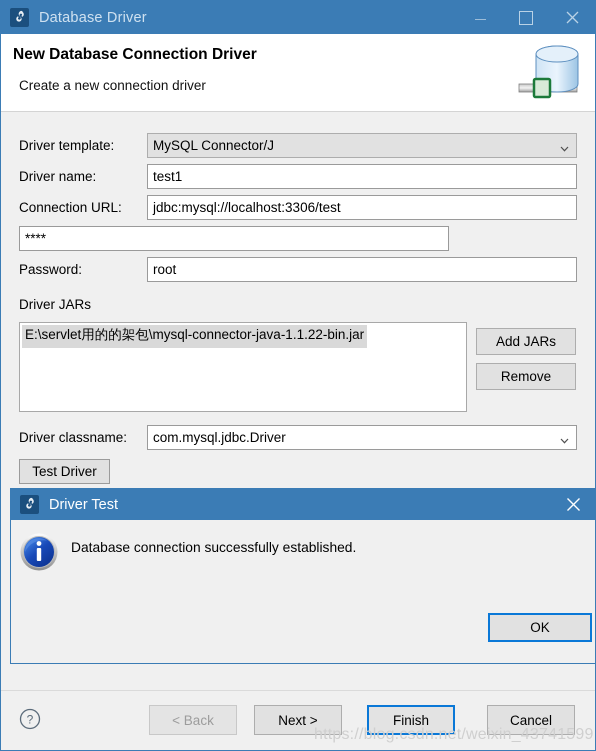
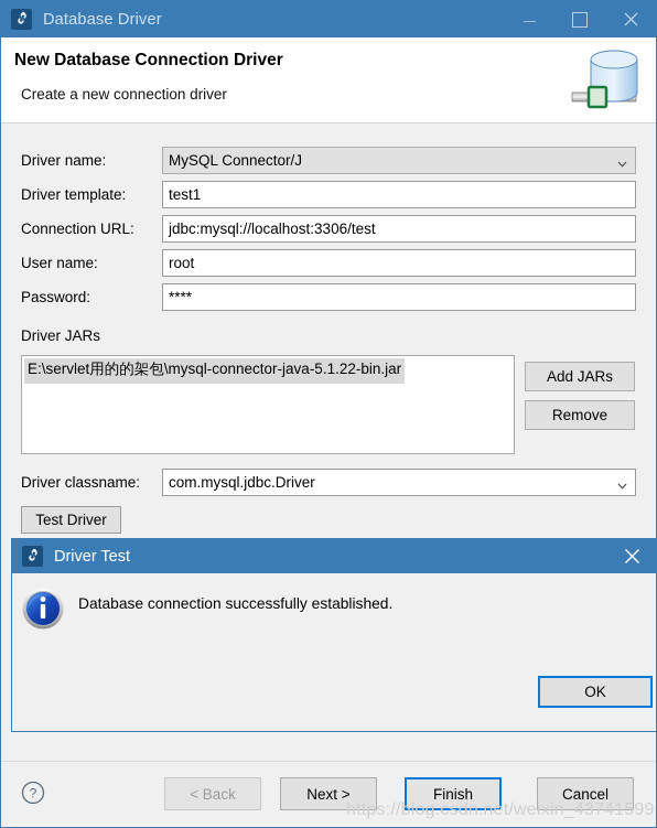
  Database Driver
  New Database Connection Driver
  Create a new connection driver
- Driver template:
+ Driver name:
  MySQL Connector/J
- Driver name:
+ Driver template:
  test1
  Connection URL:
  jdbc:mysql://localhost:3306/test
+ User name:
- ****
+ root
  Password:
- root
+ ****
  Driver JARs
- E:\servlet用的的架包\mysql-connector-java-1.1.22-bin.jar
+ E:\servlet用的的架包\mysql-connector-java-5.1.22-bin.jar
  Add JARs
  Remove
  Driver classname:
  com.mysql.jdbc.Driver
  Test Driver
  ?
  < Back
  Next >
  Finish
  Cancel
  Driver Test
  Database connection successfully established.
  OK
  https://blog.csdn.net/weixin_43741599
